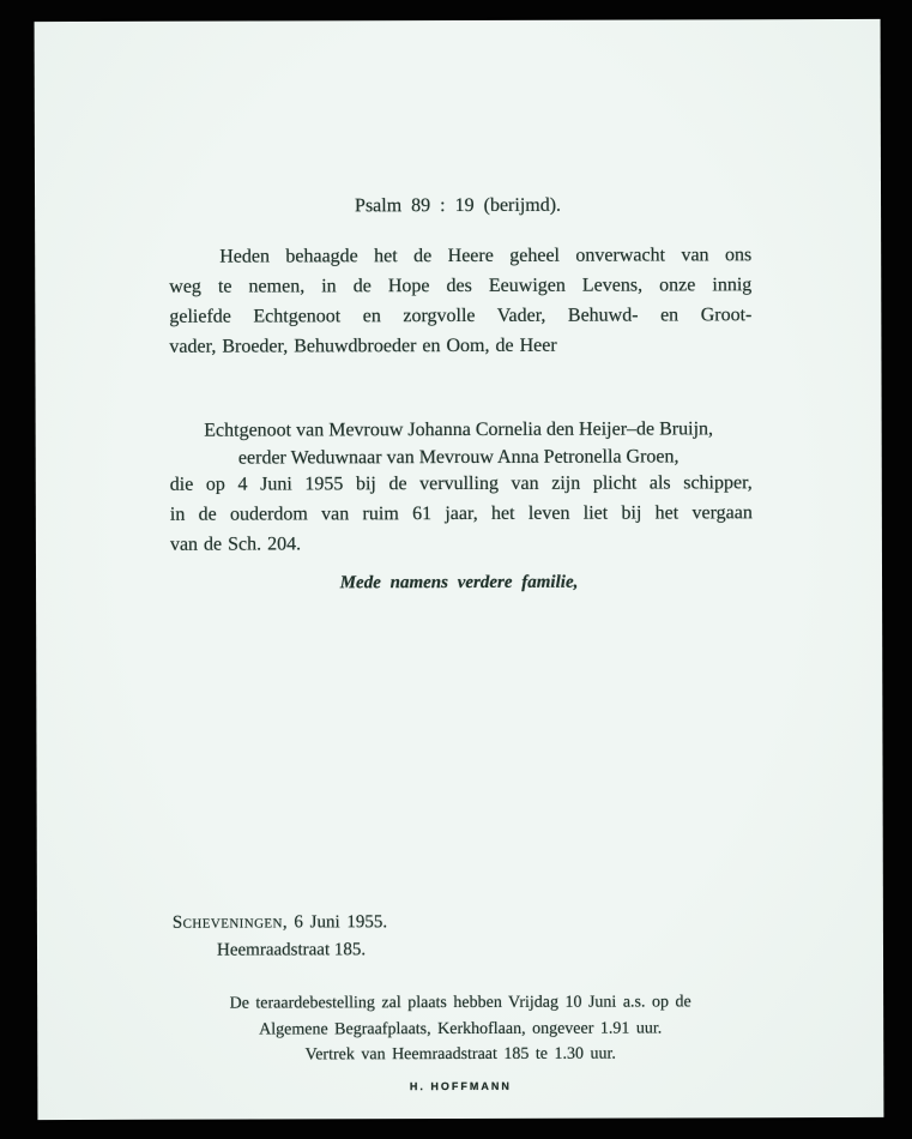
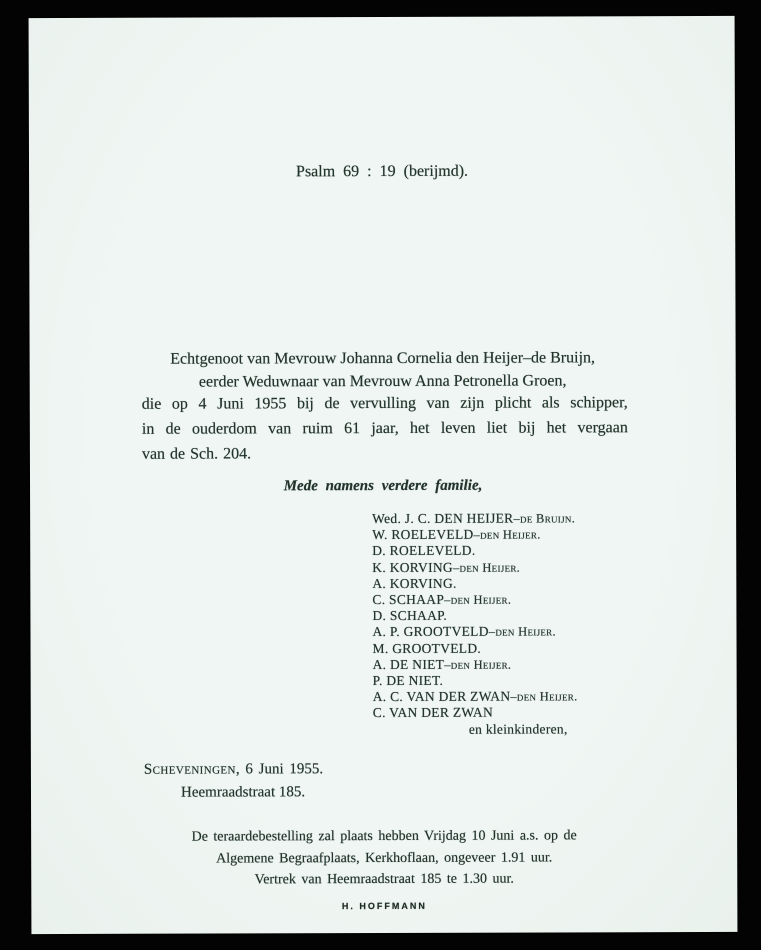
- Psalm 89 : 19 (berijmd).
+ Psalm 69 : 19 (berijmd).
- Heden behaagde het de Heere geheel onverwacht van ons
- weg te nemen, in de Hope des Eeuwigen Levens, onze innig
- geliefde Echtgenoot en zorgvolle Vader, Behuwd- en Groot-
- vader, Broeder, Behuwdbroeder en Oom, de Heer
  Echtgenoot van Mevrouw Johanna Cornelia den Heijer–de Bruijn,
  eerder Weduwnaar van Mevrouw Anna Petronella Groen,
  die op 4 Juni 1955 bij de vervulling van zijn plicht als schipper,
  in de ouderdom van ruim 61 jaar, het leven liet bij het vergaan
  van de Sch. 204.
  Mede namens verdere familie,
+ Wed. J. C. DEN HEIJER–de Bruijn.
+ W. ROELEVELD–den Heijer.
+ D. ROELEVELD.
+ K. KORVING–den Heijer.
+ A. KORVING.
+ C. SCHAAP–den Heijer.
+ D. SCHAAP.
+ A. P. GROOTVELD–den Heijer.
+ M. GROOTVELD.
+ A. DE NIET–den Heijer.
+ P. DE NIET.
+ A. C. VAN DER ZWAN–den Heijer.
+ C. VAN DER ZWAN
+ en kleinkinderen,
  Scheveningen, 6 Juni 1955.
  Heemraadstraat 185.
  De teraardebestelling zal plaats hebben Vrijdag 10 Juni a.s. op de
  Algemene Begraafplaats, Kerkhoflaan, ongeveer 1.91 uur.
  Vertrek van Heemraadstraat 185 te 1.30 uur.
  H. HOFFMANN
